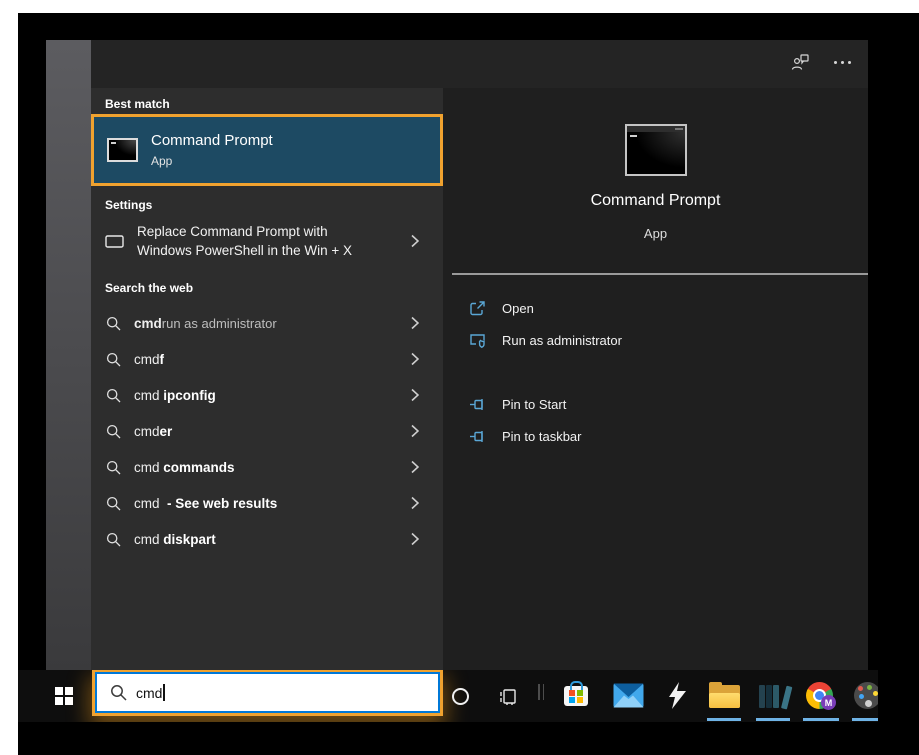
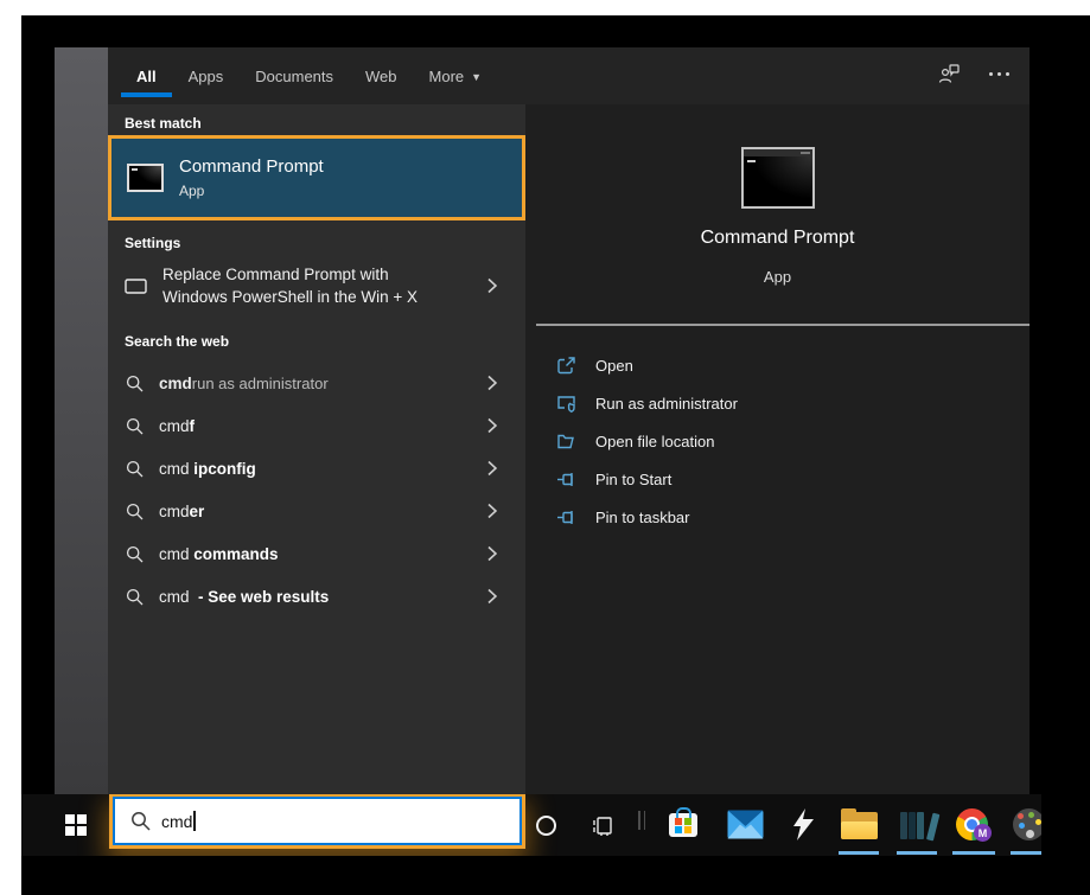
+ All
+ Apps
+ Documents
+ Web
+ More ▼
  Best match
  Command Prompt
  App
  Settings
  Replace Command Prompt with
  Windows PowerShell in the Win + X
  Search the web
  cmdrun as administrator
  cmdf
  cmd ipconfig
  cmder
  cmd commands
  cmd - See web results
- cmd diskpart
  Command Prompt
  App
  Open
  Run as administrator
+ Open file location
  Pin to Start
  Pin to taskbar
  cmd
  M
